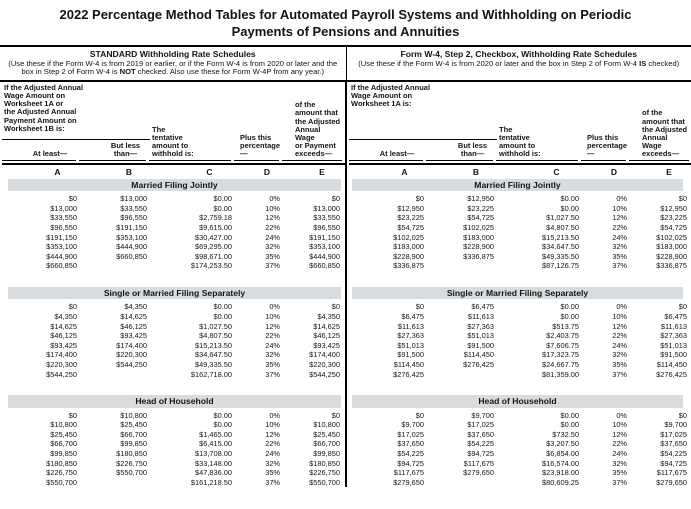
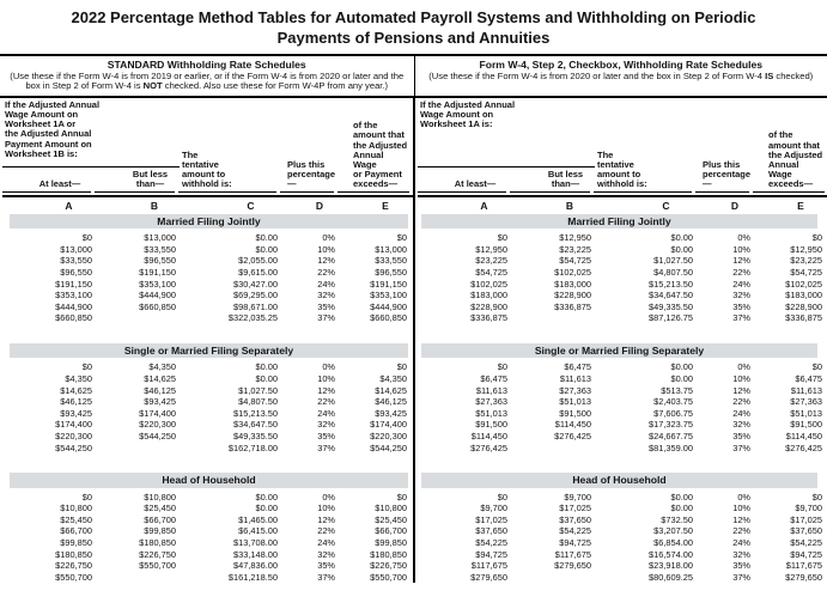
  2022 Percentage Method Tables for Automated Payroll Systems and Withholding on Periodic
  Payments of Pensions and Annuities
  STANDARD Withholding Rate Schedules
  (Use these if the Form W-4 is from 2019 or earlier, or if the Form W-4 is from 2020 or later and the box in Step 2 of Form W-4 is NOT checked. Also use these for Form W-4P from any year.)
  Form W-4, Step 2, Checkbox, Withholding Rate Schedules
  (Use these if the Form W-4 is from 2020 or later and the box in Step 2 of Form W-4 IS checked)
  If the Adjusted Annual
  Wage Amount on
  Worksheet 1A or
  the Adjusted Annual
  Payment Amount on
  Worksheet 1B is:
  At least—
  But less
  than—
  The
  tentative
  amount to
  withhold is:
  Plus this
  percentage—
  of the
  amount that
  the Adjusted
  Annual Wage
  or Payment
  exceeds—
  A
  B
  C
  D
  E
  Married Filing Jointly
  $0
  $13,000
  $0.00
  0%
  $0
  $13,000
  $33,550
  $0.00
  10%
  $13,000
  $33,550
  $96,550
- $2,759.18
+ $2,055.00
  12%
  $33,550
  $96,550
  $191,150
  $9,615.00
  22%
  $96,550
  $191,150
  $353,100
  $30,427.00
  24%
  $191,150
  $353,100
  $444,900
  $69,295.00
  32%
  $353,100
  $444,900
  $660,850
  $98,671.00
  35%
  $444,900
  $660,850
- $174,253.50
+ $322,035.25
  37%
  $660,850
  Single or Married Filing Separately
  $0
  $4,350
  $0.00
  0%
  $0
  $4,350
  $14,625
  $0.00
  10%
  $4,350
  $14,625
  $46,125
  $1,027.50
  12%
  $14,625
  $46,125
  $93,425
  $4,807.50
  22%
  $46,125
  $93,425
  $174,400
  $15,213.50
  24%
  $93,425
  $174,400
  $220,300
  $34,647.50
  32%
  $174,400
  $220,300
  $544,250
  $49,335.50
  35%
  $220,300
  $544,250
  $162,718.00
  37%
  $544,250
  Head of Household
  $0
  $10,800
  $0.00
  0%
  $0
  $10,800
  $25,450
  $0.00
  10%
  $10,800
  $25,450
  $66,700
  $1,465.00
  12%
  $25,450
  $66,700
  $99,850
  $6,415.00
  22%
  $66,700
  $99,850
  $180,850
  $13,708.00
  24%
  $99,850
  $180,850
  $226,750
  $33,148.00
  32%
  $180,850
  $226,750
  $550,700
  $47,836.00
  35%
  $226,750
  $550,700
  $161,218.50
  37%
  $550,700
  If the Adjusted Annual
  Wage Amount on
  Worksheet 1A is:
  At least—
  But less
  than—
  The
  tentative
  amount to
  withhold is:
  Plus this
  percentage—
  of the
  amount that
  the Adjusted
  Annual Wage
  exceeds—
  A
  B
  C
  D
  E
  Married Filing Jointly
  $0
  $12,950
  $0.00
  0%
  $0
  $12,950
  $23,225
  $0.00
  10%
  $12,950
  $23,225
  $54,725
  $1,027.50
  12%
  $23,225
  $54,725
  $102,025
  $4,807.50
  22%
  $54,725
  $102,025
  $183,000
  $15,213.50
  24%
  $102,025
  $183,000
  $228,900
  $34,647.50
  32%
  $183,000
  $228,900
  $336,875
  $49,335.50
  35%
  $228,900
  $336,875
  $87,126.75
  37%
  $336,875
  Single or Married Filing Separately
  $0
  $6,475
  $0.00
  0%
  $0
  $6,475
  $11,613
  $0.00
  10%
  $6,475
  $11,613
  $27,363
  $513.75
  12%
  $11,613
  $27,363
  $51,013
  $2,403.75
  22%
  $27,363
  $51,013
  $91,500
  $7,606.75
  24%
  $51,013
  $91,500
  $114,450
  $17,323.75
  32%
  $91,500
  $114,450
  $276,425
  $24,667.75
  35%
  $114,450
  $276,425
  $81,359.00
  37%
  $276,425
  Head of Household
  $0
  $9,700
  $0.00
  0%
  $0
  $9,700
  $17,025
  $0.00
  10%
  $9,700
  $17,025
  $37,650
  $732.50
  12%
  $17,025
  $37,650
  $54,225
  $3,207.50
  22%
  $37,650
  $54,225
  $94,725
  $6,854.00
  24%
  $54,225
  $94,725
  $117,675
  $16,574.00
  32%
  $94,725
  $117,675
  $279,650
  $23,918.00
  35%
  $117,675
  $279,650
  $80,609.25
  37%
  $279,650
